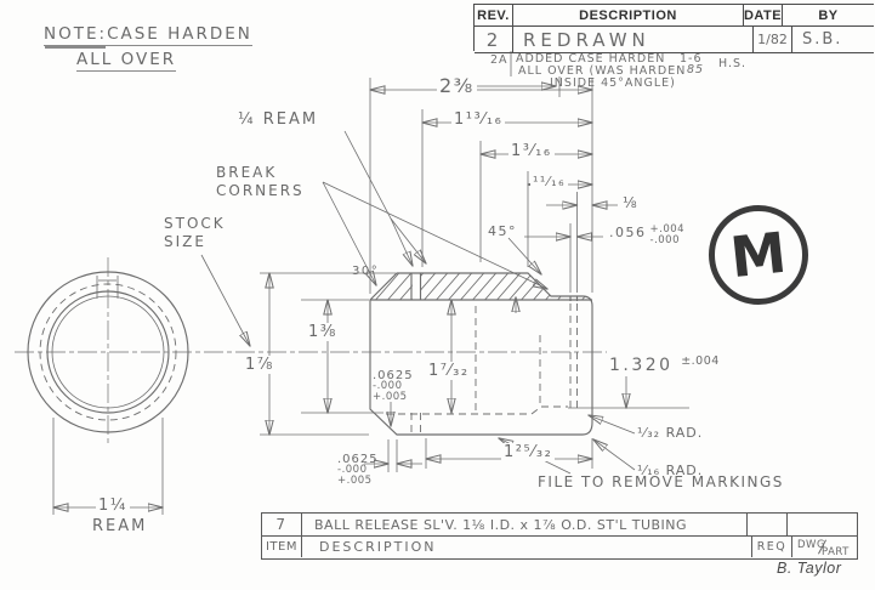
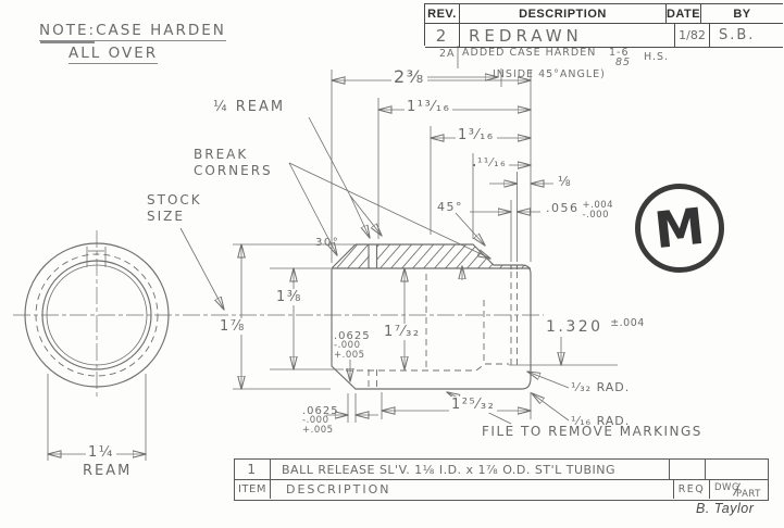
  NOTE:CASE HARDEN
  ALL OVER
  REV.
  DESCRIPTION
  DATE
  BY
  2
  REDRAWN
  1/82
  S.B.
  2A
  ADDED CASE HARDEN
- ALL OVER (WAS HARDEN
  INSIDE 45°ANGLE)
  1-6
  85
  H.S.
  ¼ REAM
  BREAK
  CORNERS
  STOCK
  SIZE
  2⅜
  1¹³⁄₁₆
  1³⁄₁₆
  ¹¹⁄₁₆
  ⅛
  .056
  +.004
  -.000
  45°
  30°
  1⅜
  1⅞
  .0625
  -.000
  +.005
  1⁷⁄₃₂
  1.320 ±.004
  .0625
  -.000
  +.005
  1²⁵⁄₃₂
  ¹⁄₃₂ RAD.
  ¹⁄₁₆ RAD.
  FILE TO REMOVE MARKINGS
  1¼
  REAM
- 7
+ 1
  BALL RELEASE SL'V. 1⅛ I.D. x 1⅞ O.D. ST'L TUBING
  ITEM
  DESCRIPTION
  REQ
  PART
  B. Taylor
